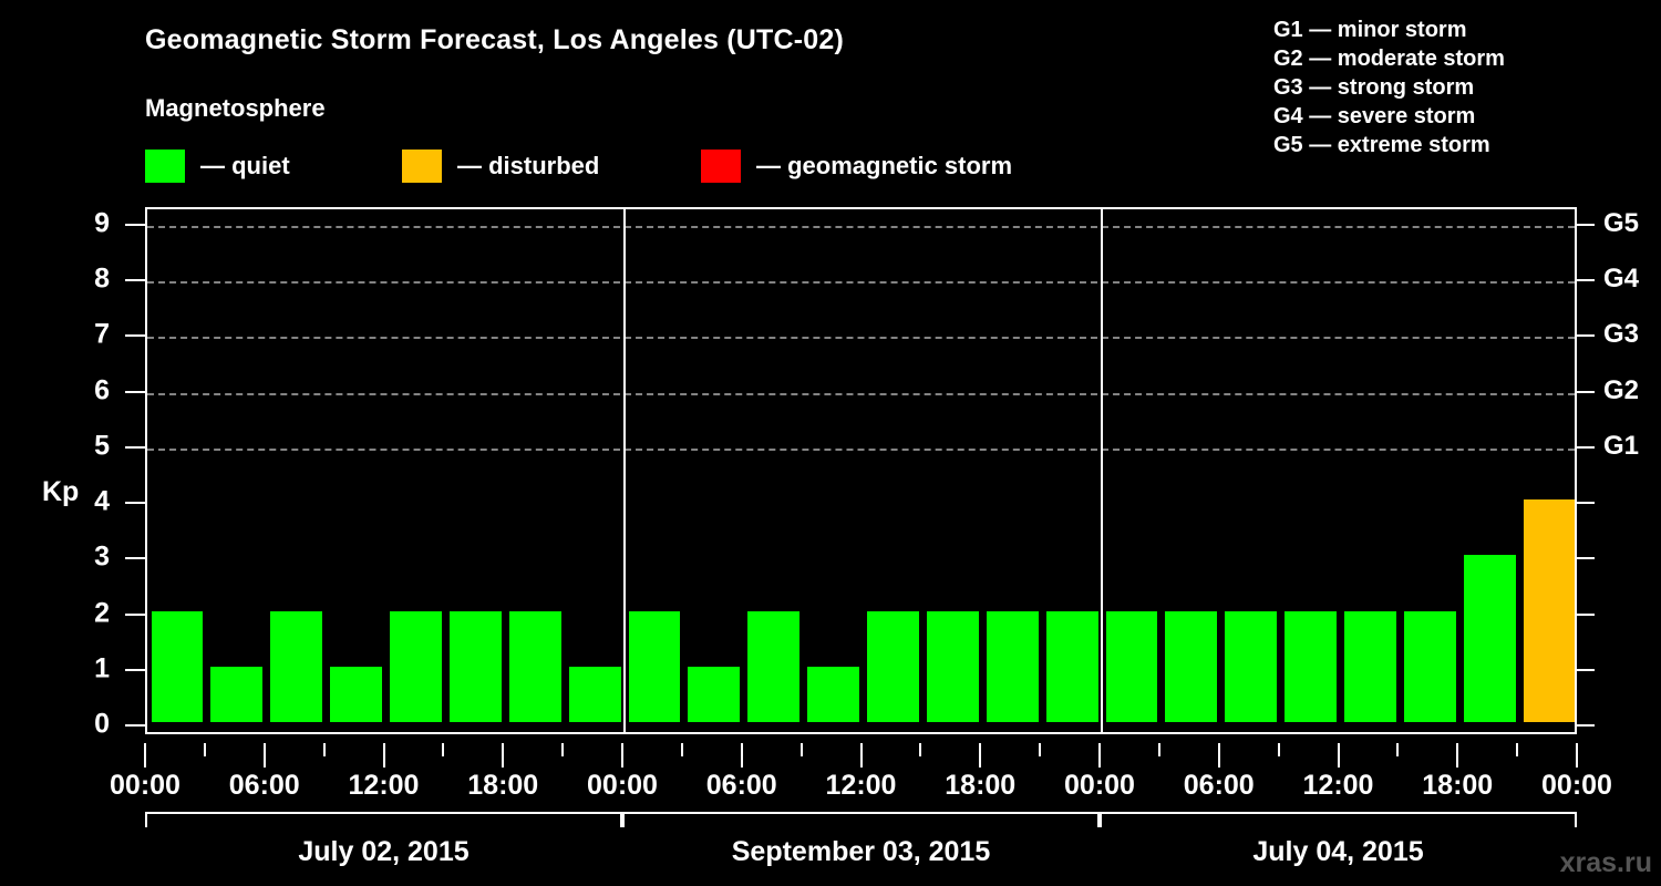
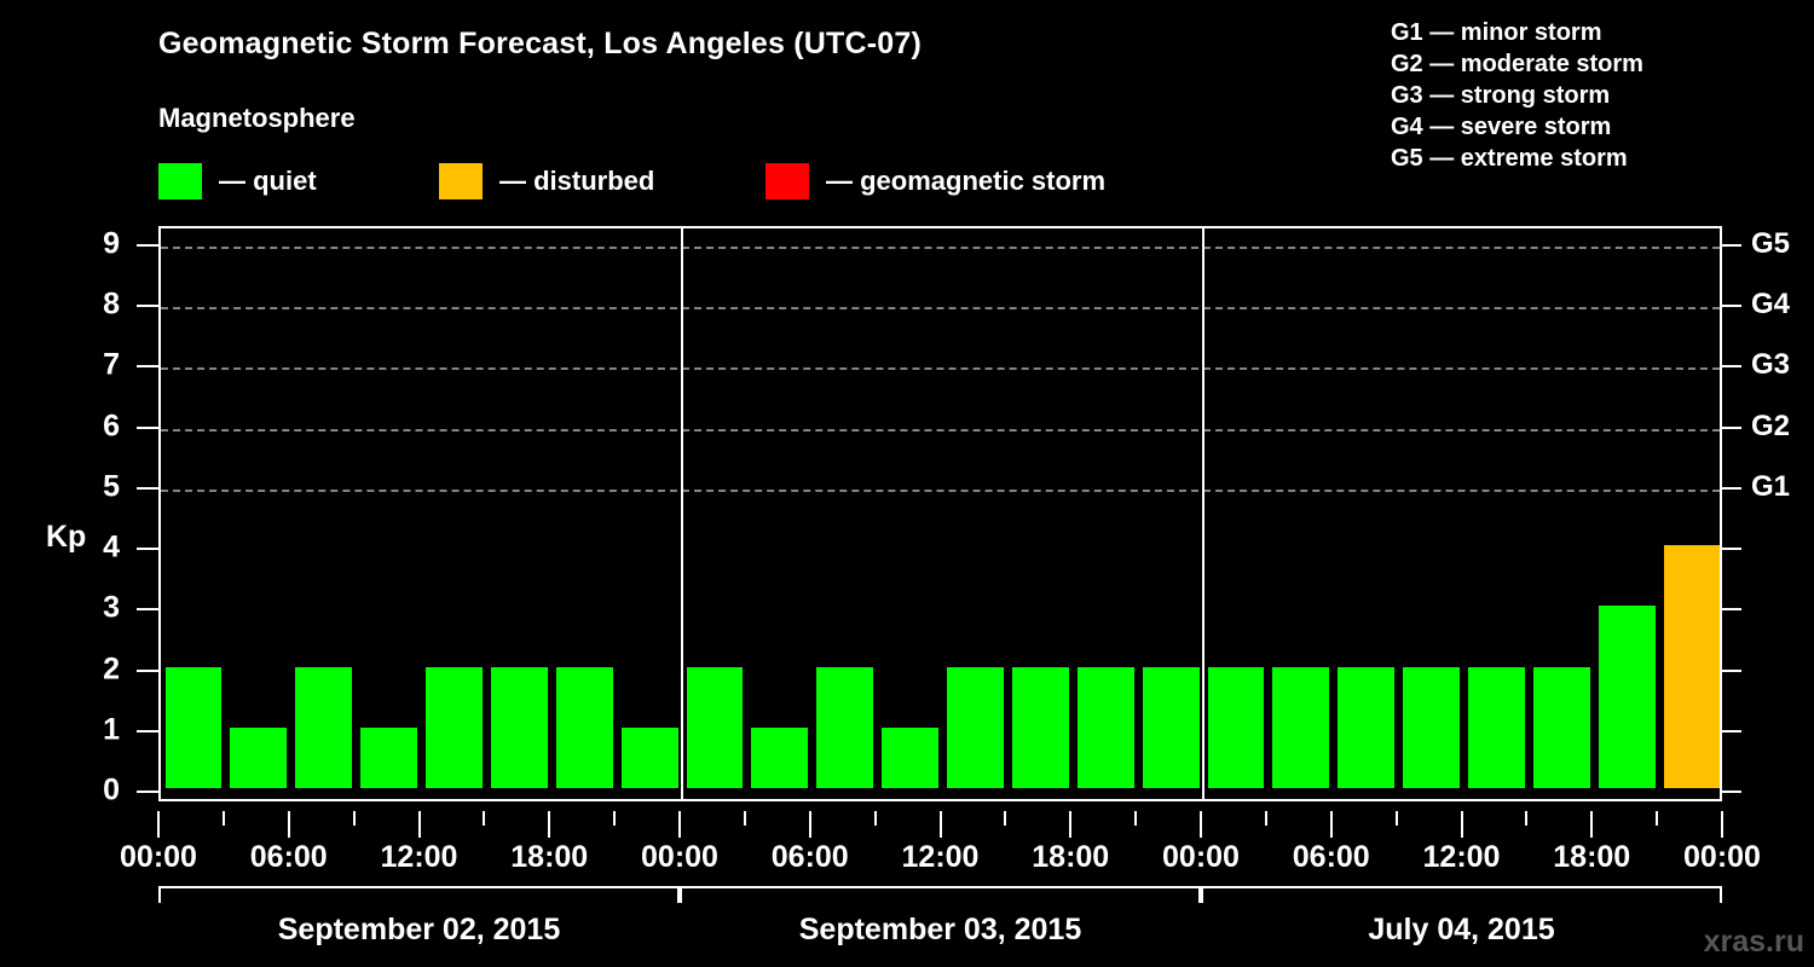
- Geomagnetic Storm Forecast, Los Angeles (UTC-02)
+ Geomagnetic Storm Forecast, Los Angeles (UTC-07)
  Magnetosphere
  — quiet
  — disturbed
  — geomagnetic storm
  G1 — minor storm
  G2 — moderate storm
  G3 — strong storm
  G4 — severe storm
  G5 — extreme storm
  Kp
  0
  1
  2
  3
  4
  5
  6
  7
  8
  9
  G1
  G2
  G3
  G4
  G5
  00:00
  06:00
  12:00
  18:00
  00:00
  06:00
  12:00
  18:00
  00:00
  06:00
  12:00
  18:00
  00:00
- July 02, 2015
+ September 02, 2015
  September 03, 2015
  July 04, 2015
  xras.ru
